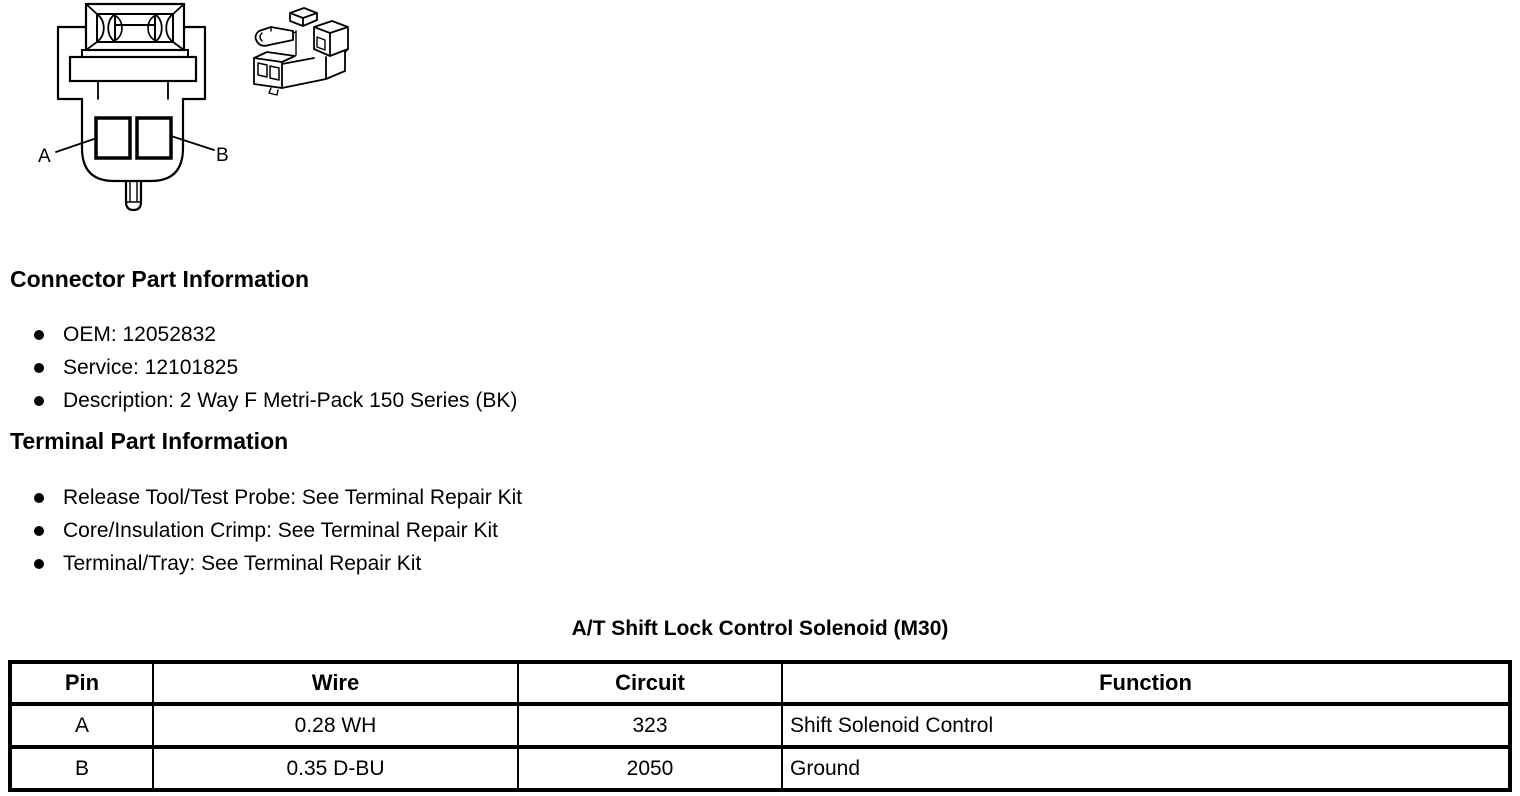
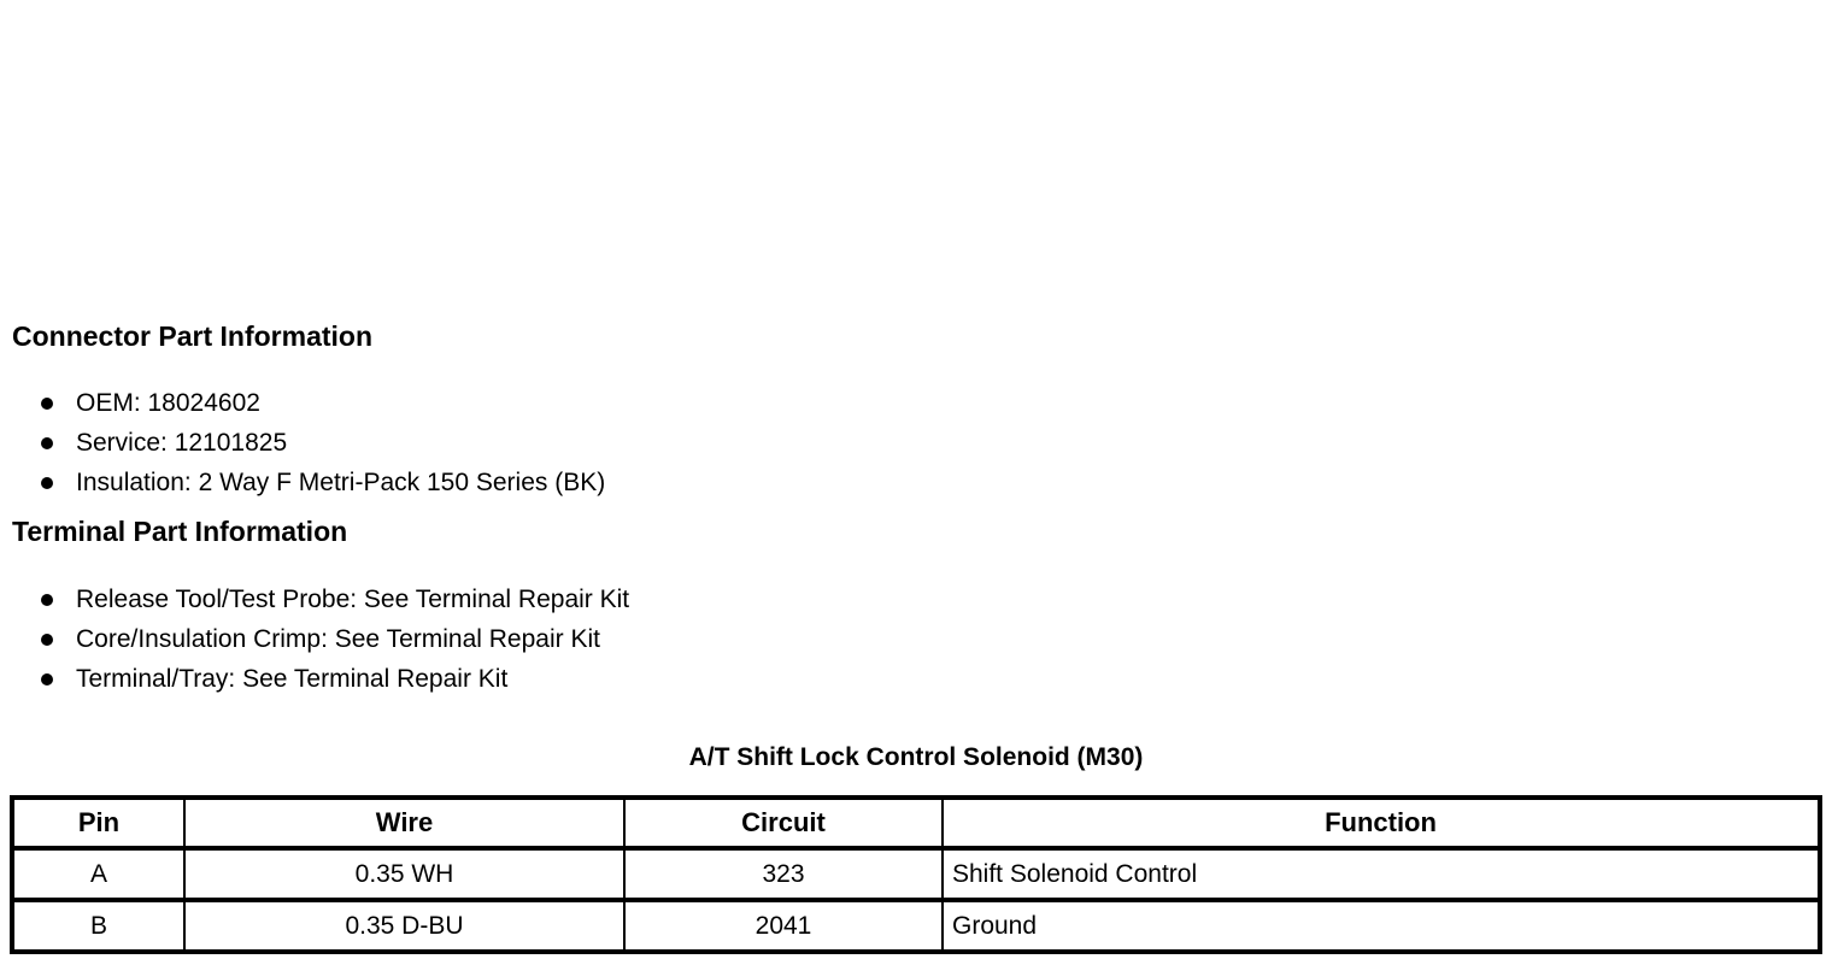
- A
- B
  Connector Part Information
- OEM: 12052832
+ OEM: 18024602
  Service: 12101825
- Description: 2 Way F Metri-Pack 150 Series (BK)
+ Insulation: 2 Way F Metri-Pack 150 Series (BK)
  Terminal Part Information
  Release Tool/Test Probe: See Terminal Repair Kit
  Core/Insulation Crimp: See Terminal Repair Kit
  Terminal/Tray: See Terminal Repair Kit
  A/T Shift Lock Control Solenoid (M30)
  Pin	Wire	Circuit	Function
- A	0.28 WH	323	Shift Solenoid Control
+ A	0.35 WH	323	Shift Solenoid Control
- B	0.35 D-BU	2050	Ground
+ B	0.35 D-BU	2041	Ground
